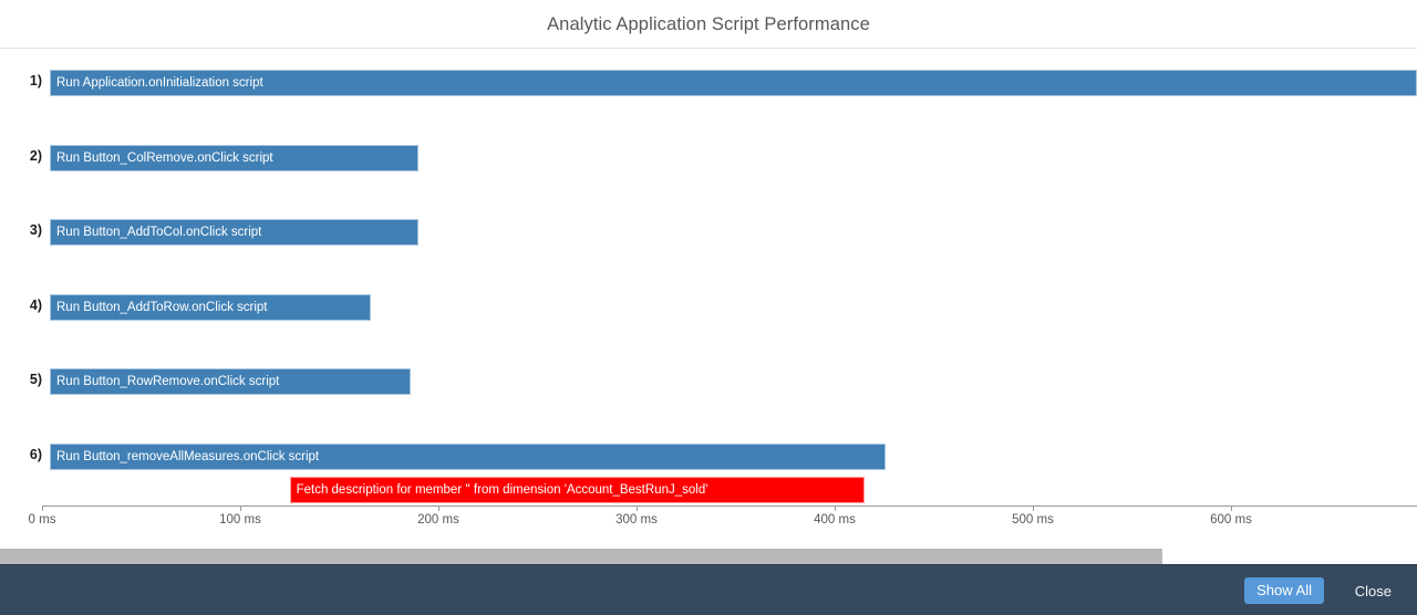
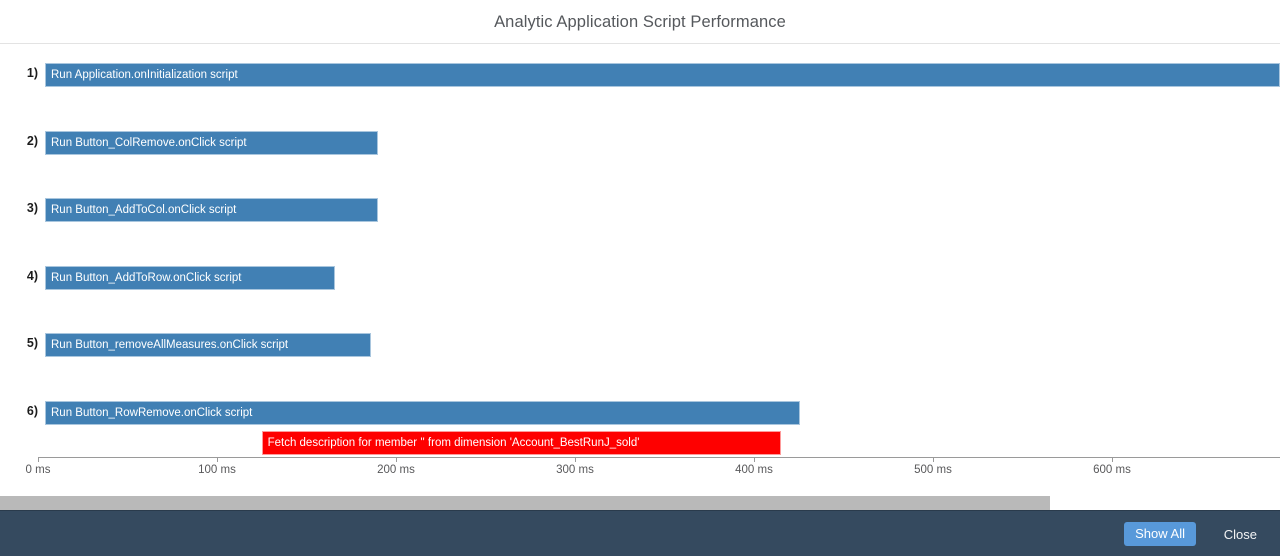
  Analytic Application Script Performance
  1)
  Run Application.onInitialization script
  2)
  Run Button_ColRemove.onClick script
  3)
  Run Button_AddToCol.onClick script
  4)
  Run Button_AddToRow.onClick script
  5)
- Run Button_RowRemove.onClick script
+ Run Button_removeAllMeasures.onClick script
  6)
- Run Button_removeAllMeasures.onClick script
+ Run Button_RowRemove.onClick script
  Fetch description for member '' from dimension 'Account_BestRunJ_sold'
  0 ms
  100 ms
  200 ms
  300 ms
  400 ms
  500 ms
  600 ms
  Show All
  Close
